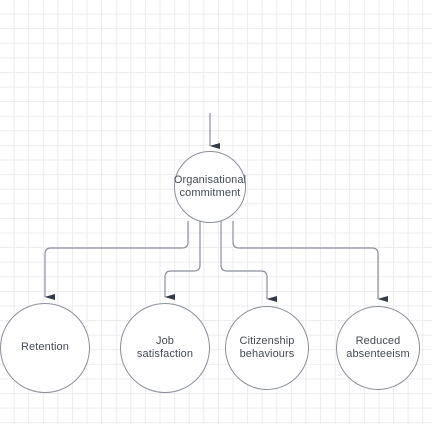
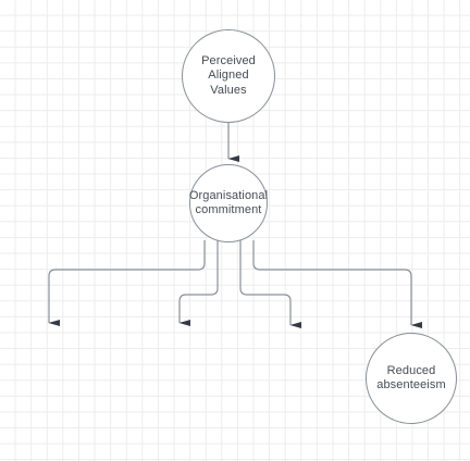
+ Perceived
+ Aligned
+ Values
  Organisational
  commitment
- Retention
- Job
- satisfaction
- Citizenship
- behaviours
  Reduced
  absenteeism
